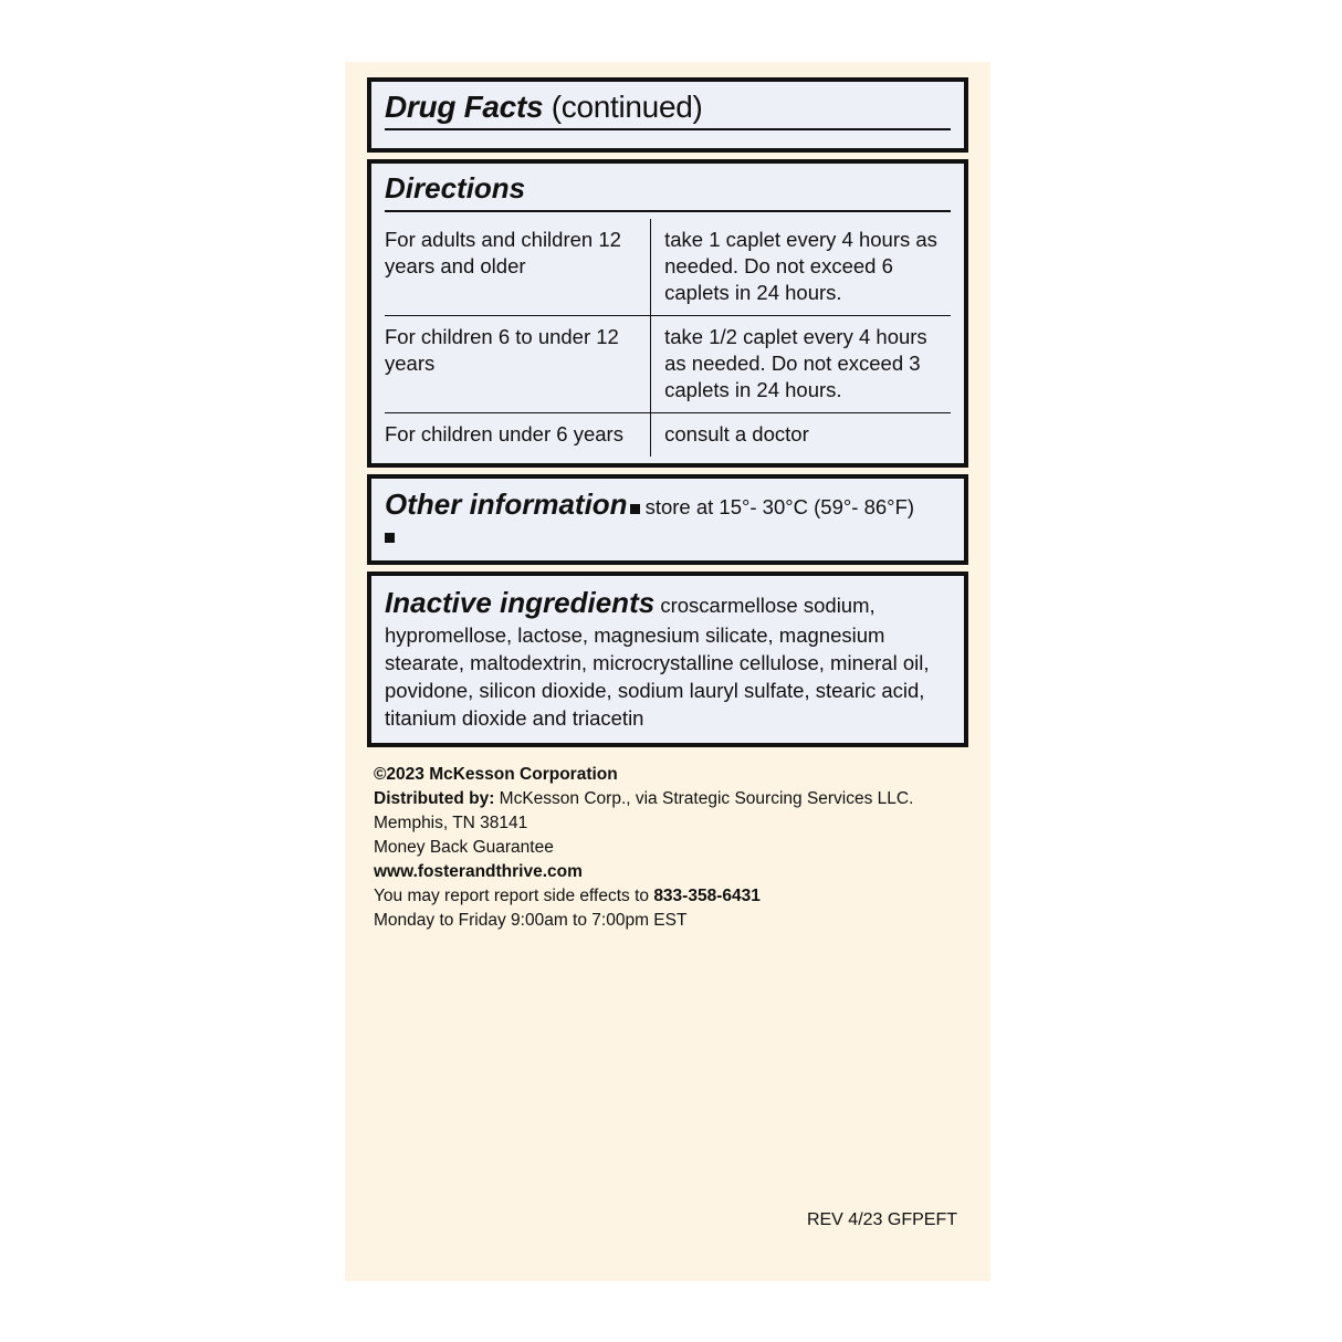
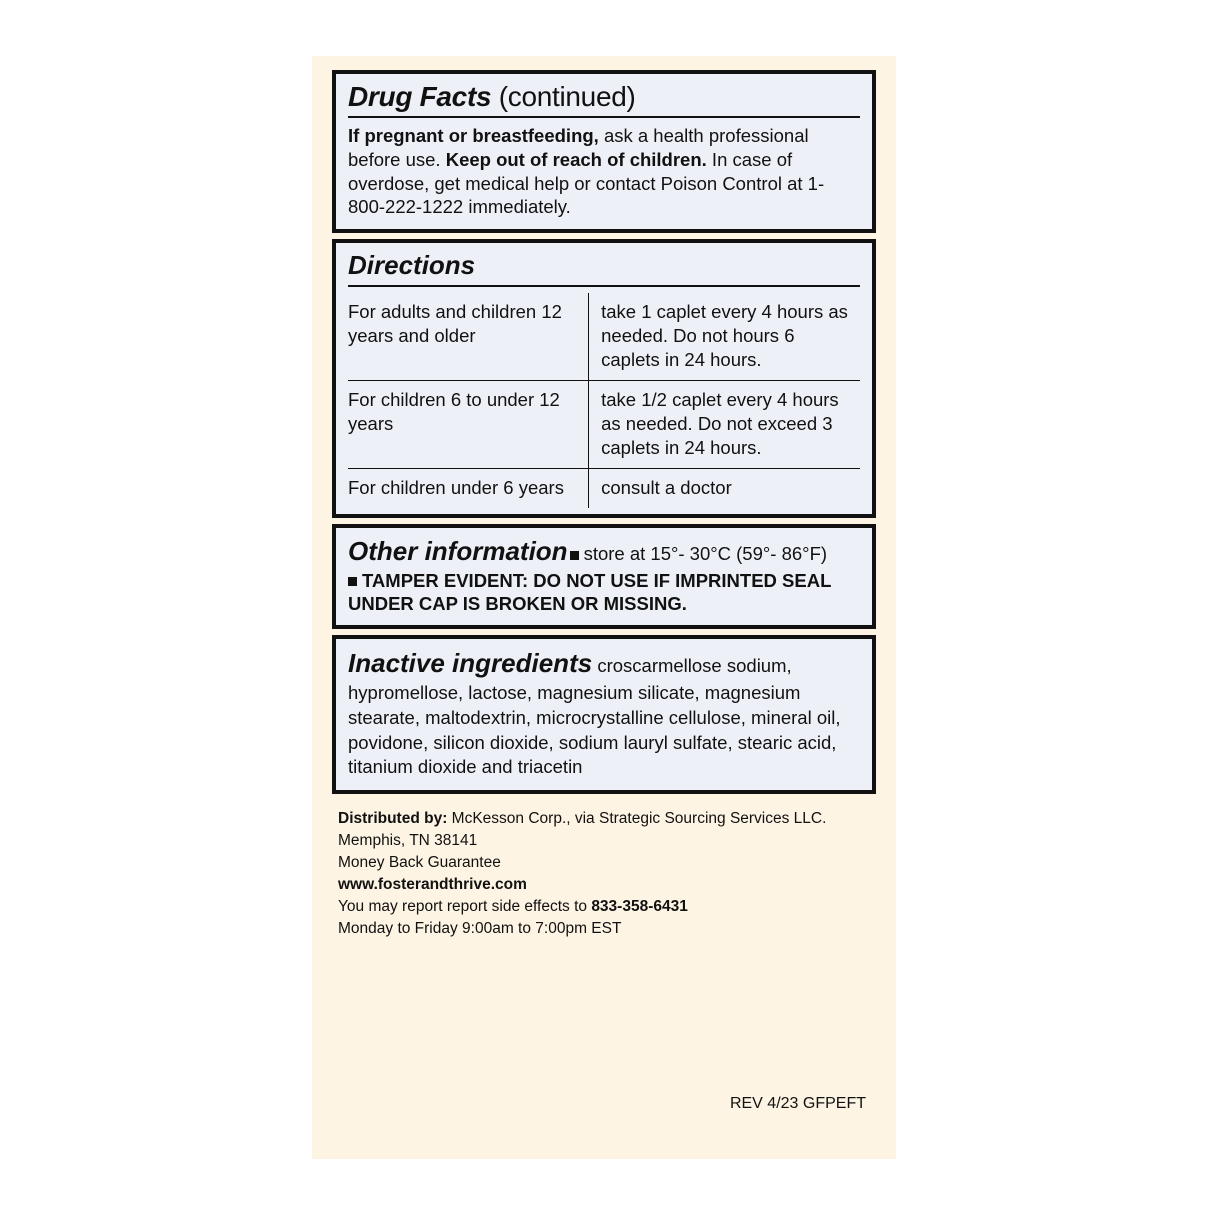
  Drug Facts (continued)
+ If pregnant or breastfeeding, ask a health professional before use. Keep out of reach of children. In case of overdose, get medical help or contact Poison Control at 1-800-222-1222 immediately.
  Directions
- For adults and children 12 years and older	take 1 caplet every 4 hours as needed. Do not exceed 6 caplets in 24 hours.
+ For adults and children 12 years and older	take 1 caplet every 4 hours as needed. Do not hours 6 caplets in 24 hours.
  For children 6 to under 12 years	take 1/2 caplet every 4 hours as needed. Do not exceed 3 caplets in 24 hours.
  For children under 6 years	consult a doctor
  Other information store at 15°- 30°C (59°- 86°F)
+ TAMPER EVIDENT: DO NOT USE IF IMPRINTED SEAL UNDER CAP IS BROKEN OR MISSING.
  Inactive ingredients croscarmellose sodium, hypromellose, lactose, magnesium silicate, magnesium stearate, maltodextrin, microcrystalline cellulose, mineral oil, povidone, silicon dioxide, sodium lauryl sulfate, stearic acid, titanium dioxide and triacetin
- ©2023 McKesson Corporation
  Distributed by: McKesson Corp., via Strategic Sourcing Services LLC.
  Memphis, TN 38141
  Money Back Guarantee
  www.fosterandthrive.com
  You may report report side effects to 833-358-6431
  Monday to Friday 9:00am to 7:00pm EST
  REV 4/23 GFPEFT
